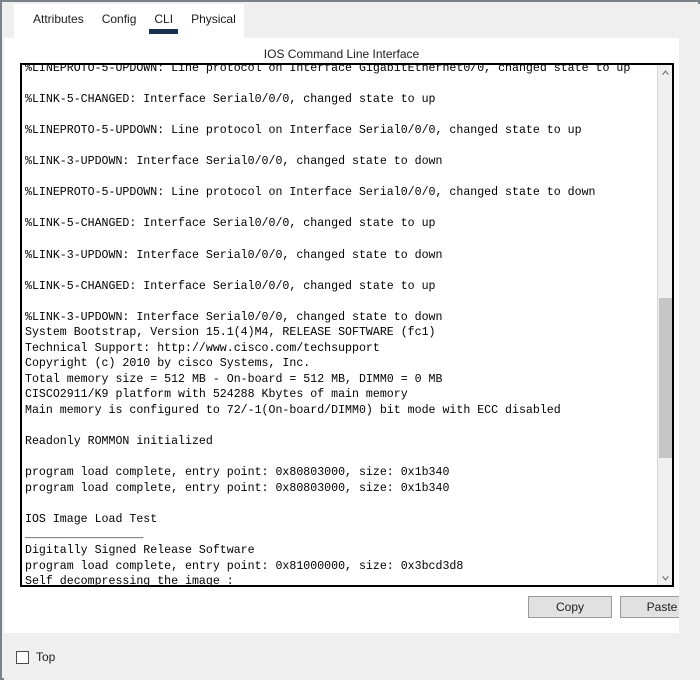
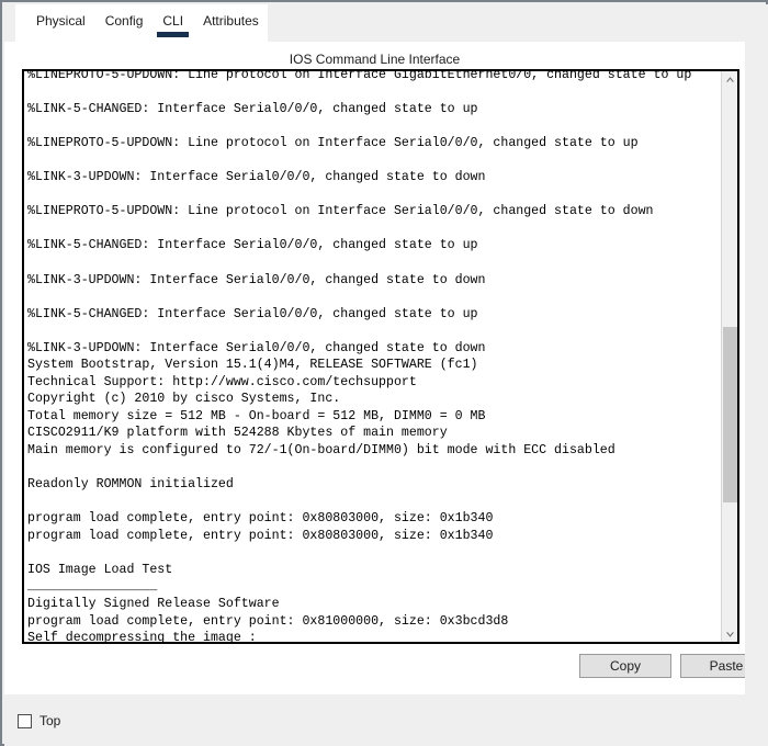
- Attributes
+ Physical
  Config
  CLI
- Physical
+ Attributes
  IOS Command Line Interface
  %LINEPROTO-5-UPDOWN: Line protocol on Interface GigabitEthernet0/0, changed state to up
  %LINK-5-CHANGED: Interface Serial0/0/0, changed state to up
  %LINEPROTO-5-UPDOWN: Line protocol on Interface Serial0/0/0, changed state to up
  %LINK-3-UPDOWN: Interface Serial0/0/0, changed state to down
  %LINEPROTO-5-UPDOWN: Line protocol on Interface Serial0/0/0, changed state to down
  %LINK-5-CHANGED: Interface Serial0/0/0, changed state to up
  %LINK-3-UPDOWN: Interface Serial0/0/0, changed state to down
  %LINK-5-CHANGED: Interface Serial0/0/0, changed state to up
  %LINK-3-UPDOWN: Interface Serial0/0/0, changed state to down
  System Bootstrap, Version 15.1(4)M4, RELEASE SOFTWARE (fc1)
  Technical Support: http://www.cisco.com/techsupport
  Copyright (c) 2010 by cisco Systems, Inc.
  Total memory size = 512 MB - On-board = 512 MB, DIMM0 = 0 MB
  CISCO2911/K9 platform with 524288 Kbytes of main memory
  Main memory is configured to 72/-1(On-board/DIMM0) bit mode with ECC disabled
  Readonly ROMMON initialized
  program load complete, entry point: 0x80803000, size: 0x1b340
  program load complete, entry point: 0x80803000, size: 0x1b340
  IOS Image Load Test
  _________________
  Digitally Signed Release Software
  program load complete, entry point: 0x81000000, size: 0x3bcd3d8
  Self decompressing the image :
  Copy
  Paste
  Top
